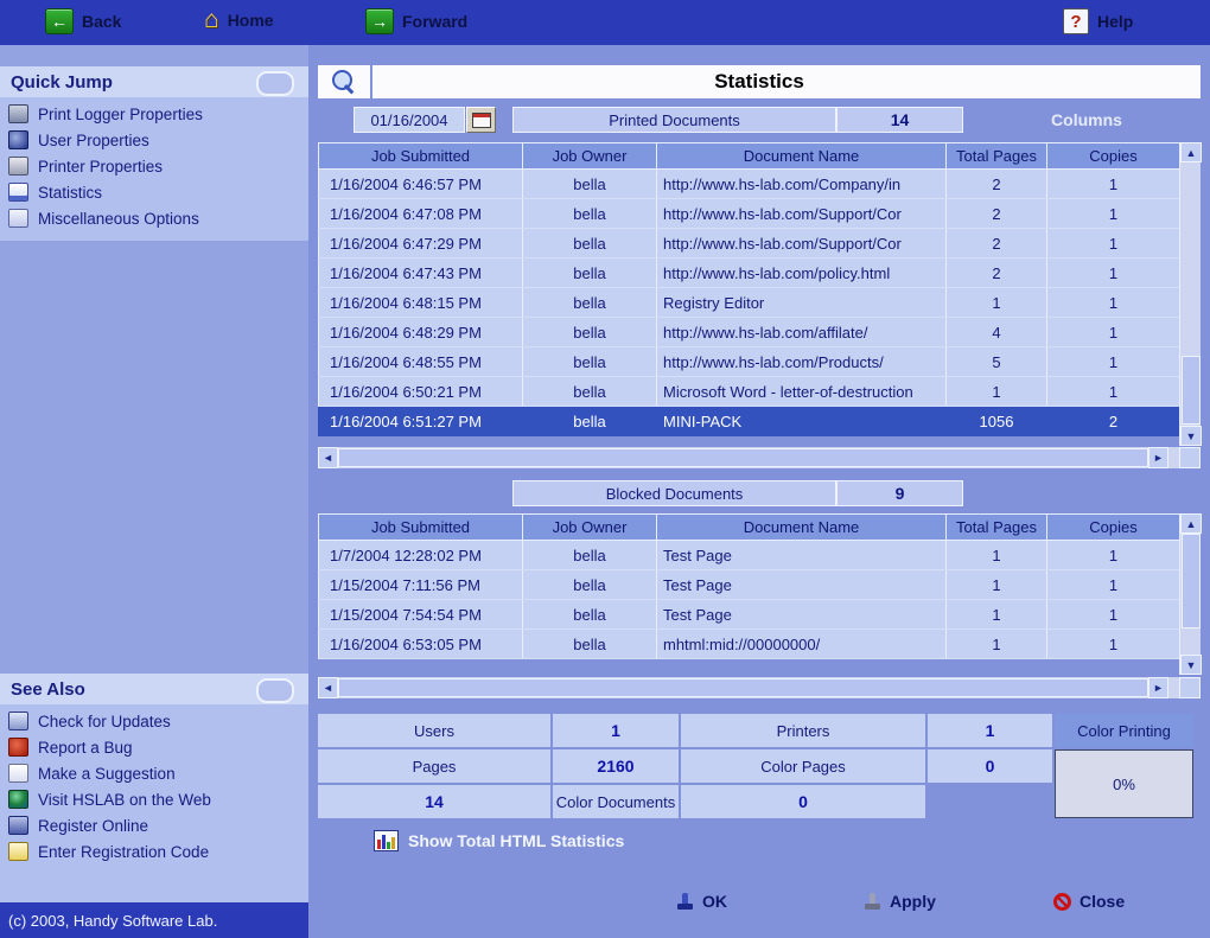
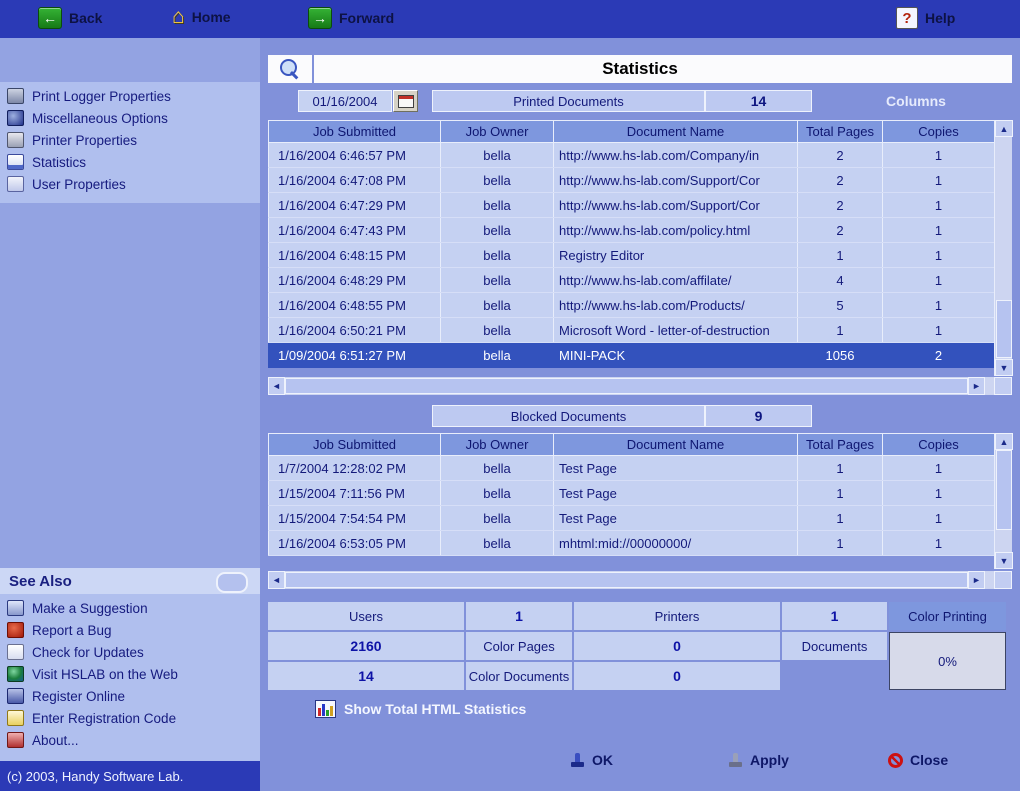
  ←
  Back
  ⌂
  Home
  →
  Forward
  ?
  Help
- Quick Jump
  Print Logger Properties
- User Properties
+ Miscellaneous Options
  Printer Properties
  Statistics
- Miscellaneous Options
+ User Properties
  See Also
- Check for Updates
+ Make a Suggestion
  Report a Bug
- Make a Suggestion
+ Check for Updates
  Visit HSLAB on the Web
  Register Online
  Enter Registration Code
+ About...
  (c) 2003, Handy Software Lab.
  Statistics
  01/16/2004
  Printed Documents
  14
  Columns
  Job Submitted	Job Owner	Document Name	Total Pages	Copies
  1/16/2004 6:46:57 PM	bella	http://www.hs-lab.com/Company/in	2	1
  1/16/2004 6:47:08 PM	bella	http://www.hs-lab.com/Support/Cor	2	1
  1/16/2004 6:47:29 PM	bella	http://www.hs-lab.com/Support/Cor	2	1
  1/16/2004 6:47:43 PM	bella	http://www.hs-lab.com/policy.html	2	1
  1/16/2004 6:48:15 PM	bella	Registry Editor	1	1
  1/16/2004 6:48:29 PM	bella	http://www.hs-lab.com/affilate/	4	1
  1/16/2004 6:48:55 PM	bella	http://www.hs-lab.com/Products/	5	1
  1/16/2004 6:50:21 PM	bella	Microsoft Word - letter-of-destruction	1	1
- 1/16/2004 6:51:27 PM	bella	MINI-PACK	1056	2
+ 1/09/2004 6:51:27 PM	bella	MINI-PACK	1056	2
  ▲
  ▼
  ◄
  ►
  Blocked Documents
  9
  Job Submitted	Job Owner	Document Name	Total Pages	Copies
  1/7/2004 12:28:02 PM	bella	Test Page	1	1
  1/15/2004 7:11:56 PM	bella	Test Page	1	1
  1/15/2004 7:54:54 PM	bella	Test Page	1	1
  1/16/2004 6:53:05 PM	bella	mhtml:mid://00000000/	1	1
  ▲
  ▼
  ◄
  ►
  Users
  1
  Printers
  1
  Color Printing
- Pages
  2160
  Color Pages
  0
  0%
+ Documents
  14
  Color Documents
  0
  Show Total HTML Statistics
  OK
  Apply
  Close
